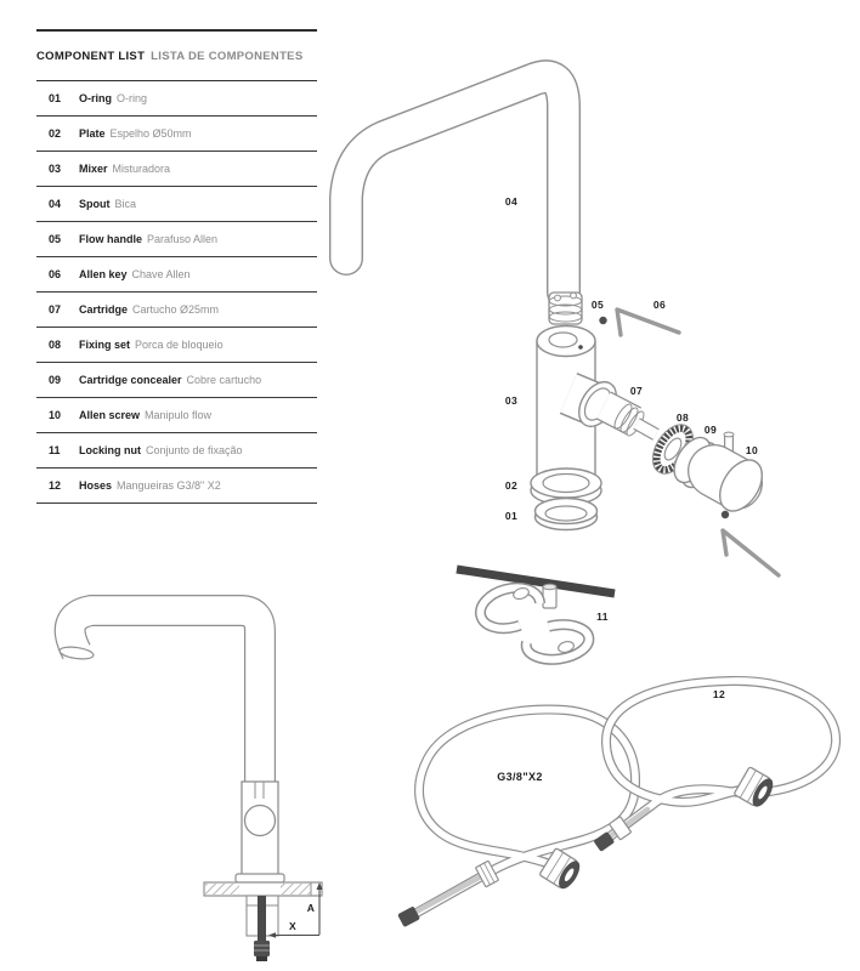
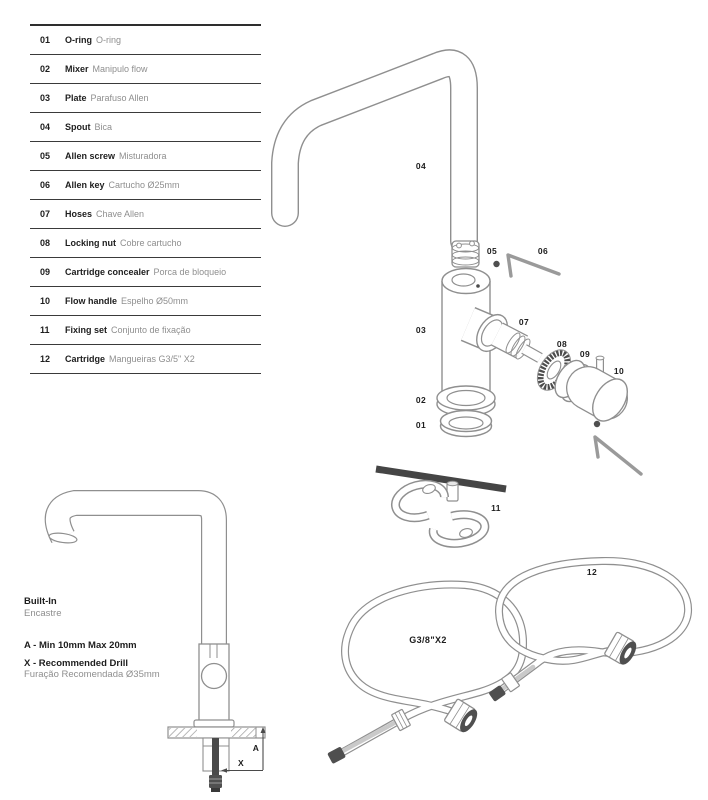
- COMPONENT LIST
- LISTA DE COMPONENTES
  01
  O-ring
  O-ring
  02
- Plate
+ Mixer
- Espelho Ø50mm
+ Manipulo flow
  03
- Mixer
+ Plate
- Misturadora
+ Parafuso Allen
  04
  Spout
  Bica
  05
- Flow handle
+ Allen screw
- Parafuso Allen
+ Misturadora
  06
  Allen key
- Chave Allen
+ Cartucho Ø25mm
  07
- Cartridge
+ Hoses
- Cartucho Ø25mm
+ Chave Allen
  08
- Fixing set
+ Locking nut
- Porca de bloqueio
+ Cobre cartucho
  09
  Cartridge concealer
- Cobre cartucho
+ Porca de bloqueio
  10
- Allen screw
+ Flow handle
- Manipulo flow
+ Espelho Ø50mm
  11
- Locking nut
+ Fixing set
  Conjunto de fixação
  12
- Hoses
+ Cartridge
- Mangueiras G3/8" X2
+ Mangueiras G3/5" X2
+ Built-In
+ Encastre
+ A - Min 10mm Max 20mm
+ X - Recommended Drill
+ Furação Recomendada Ø35mm
  04
  05
  06
  03
  07
  08
  09
  10
  02
  01
  11
  12
  G3/8"X2
  A
  X
